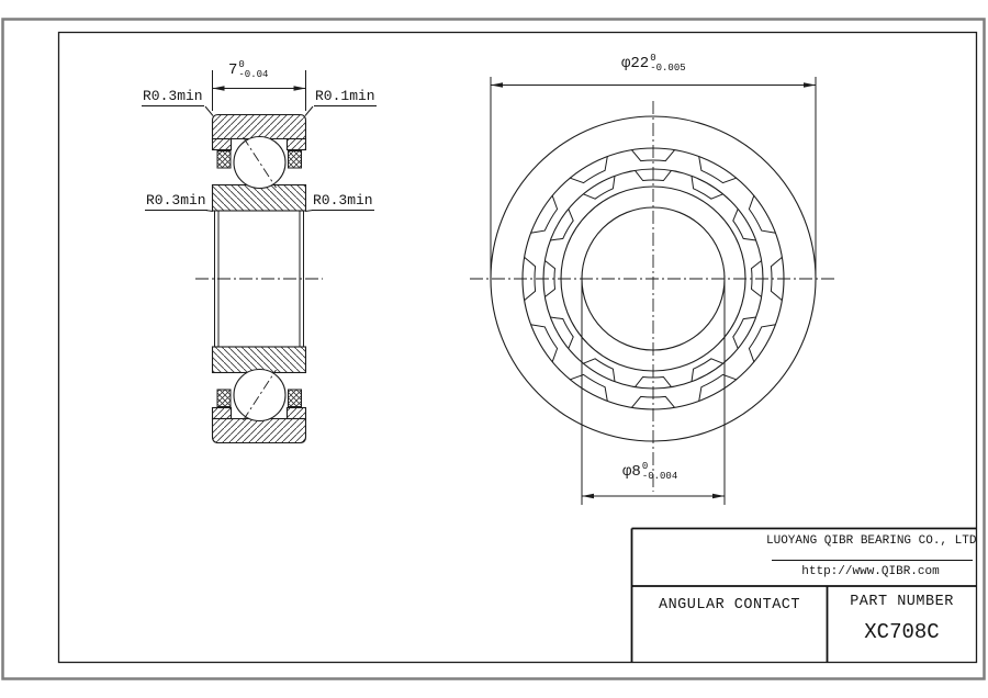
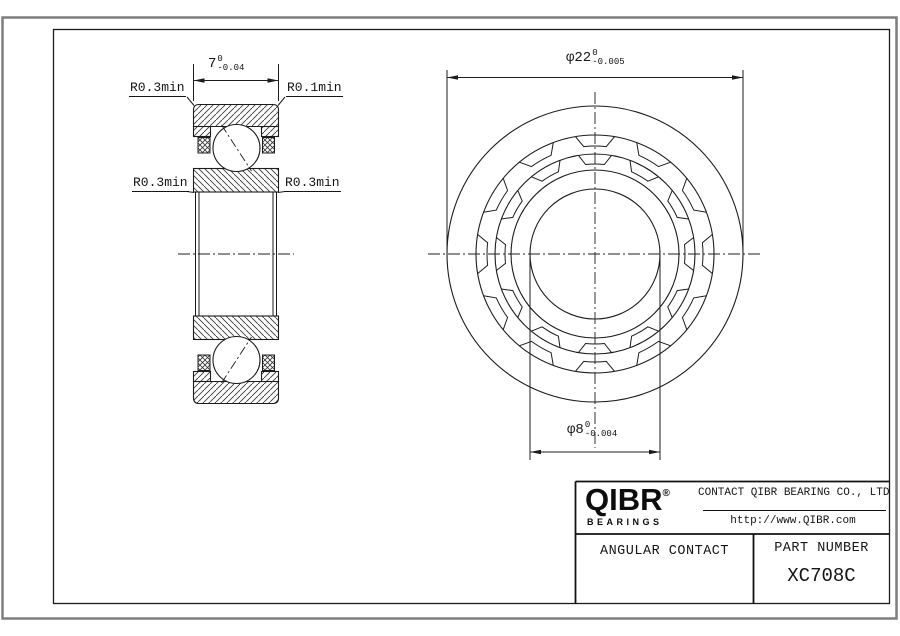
  R0.3min
  R0.1min
  R0.3min
  R0.3min
  7
  0
  -0.04
  φ22
  0
  -0.005
  φ8
  0
  -0.004
+ QIBR®
+ BEARINGS
- LUOYANG QIBR BEARING CO., LTD
+ CONTACT QIBR BEARING CO., LTD
  http://www.QIBR.com
  ANGULAR CONTACT
  PART NUMBER
  XC708C
